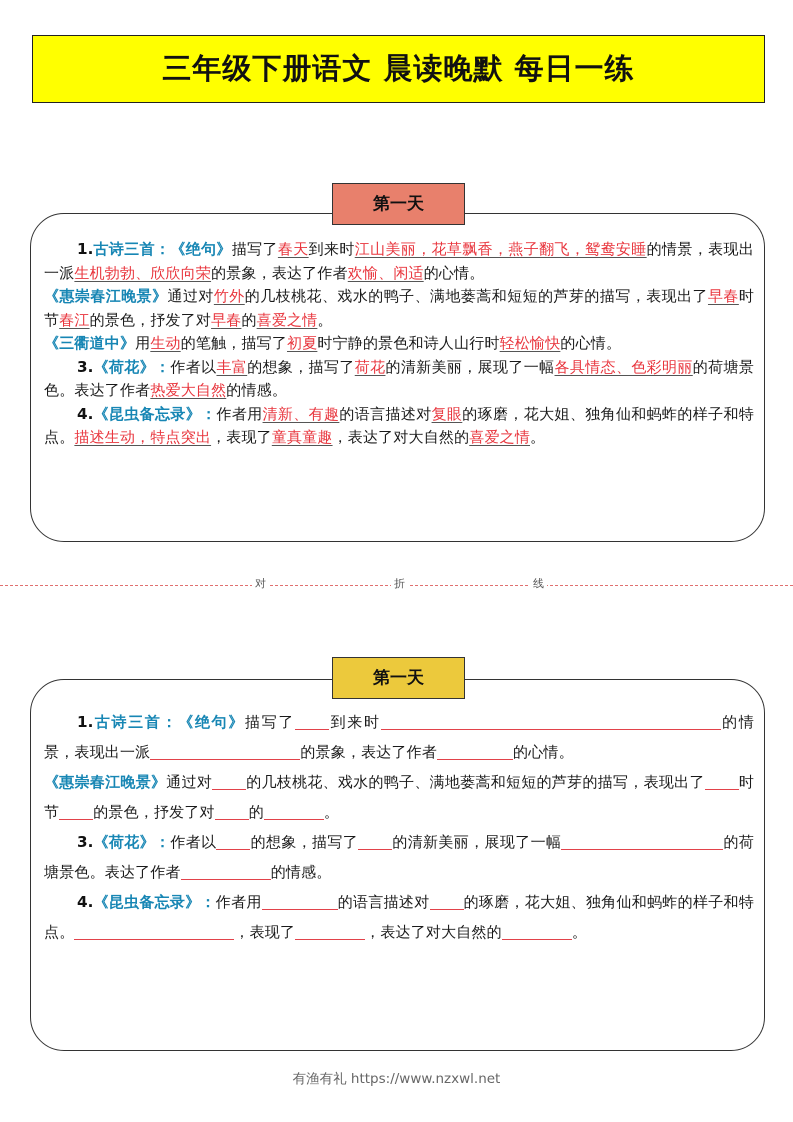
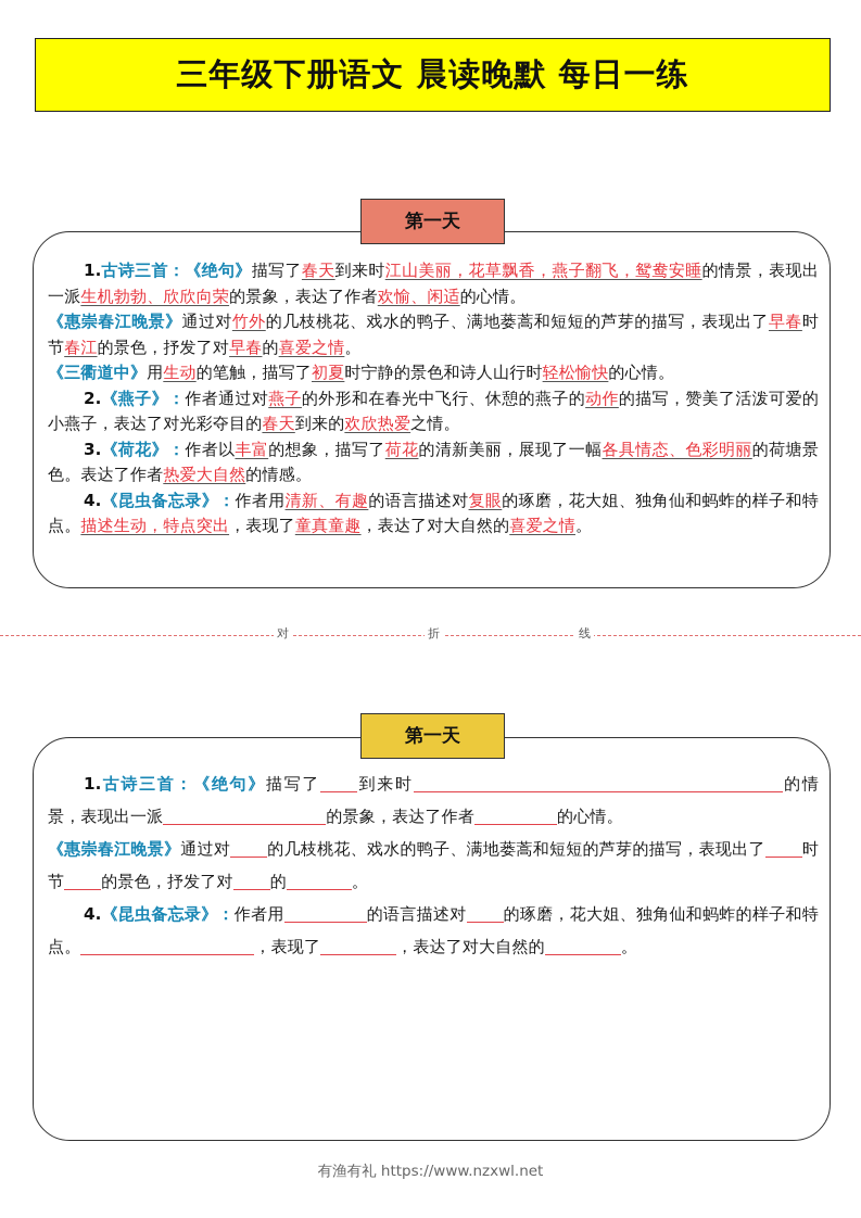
  三年级下册语文 晨读晚默 每日一练
  第一天
  1.古诗三首：《绝句》描写了春天到来时江山美丽，花草飘香，燕子翻飞，鸳鸯安睡的情景，表现出一派生机勃勃、欣欣向荣的景象，表达了作者欢愉、闲适的心情。
  《惠崇春江晚景》通过对竹外的几枝桃花、戏水的鸭子、满地蒌蒿和短短的芦芽的描写，表现出了早春时节春江的景色，抒发了对早春的喜爱之情。
  《三衢道中》用生动的笔触，描写了初夏时宁静的景色和诗人山行时轻松愉快的心情。
+ 2.《燕子》：作者通过对燕子的外形和在春光中飞行、休憩的燕子的动作的描写，赞美了活泼可爱的小燕子，表达了对光彩夺目的春天到来的欢欣热爱之情。
  3.《荷花》：作者以丰富的想象，描写了荷花的清新美丽，展现了一幅各具情态、色彩明丽的荷塘景色。表达了作者热爱大自然的情感。
  4.《昆虫备忘录》：作者用清新、有趣的语言描述对复眼的琢磨，花大姐、独角仙和蚂蚱的样子和特点。描述生动，特点突出，表现了童真童趣，表达了对大自然的喜爱之情。
  对
  折
  线
  第一天
  1.古诗三首：《绝句》描写了 到来时 的情景，表现出一派 的景象，表达了作者 的心情。
  《惠崇春江晚景》通过对 的几枝桃花、戏水的鸭子、满地蒌蒿和短短的芦芽的描写，表现出了 时节 的景色，抒发了对 的 。
- 3.《荷花》：作者以 的想象，描写了 的清新美丽，展现了一幅 的荷塘景色。表达了作者 的情感。
  4.《昆虫备忘录》：作者用 的语言描述对 的琢磨，花大姐、独角仙和蚂蚱的样子和特点。 ，表现了 ，表达了对大自然的 。
  有渔有礼 https://www.nzxwl.net
